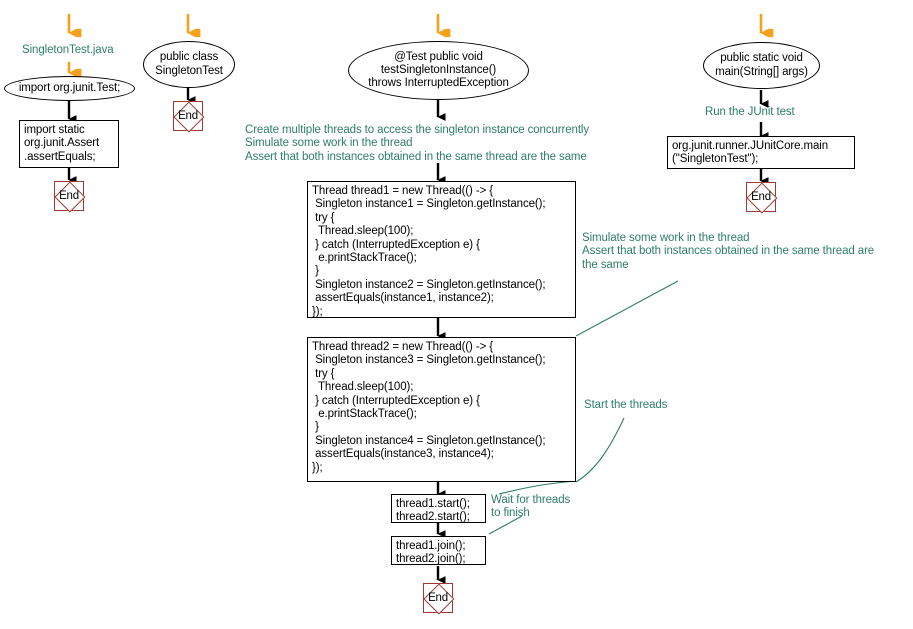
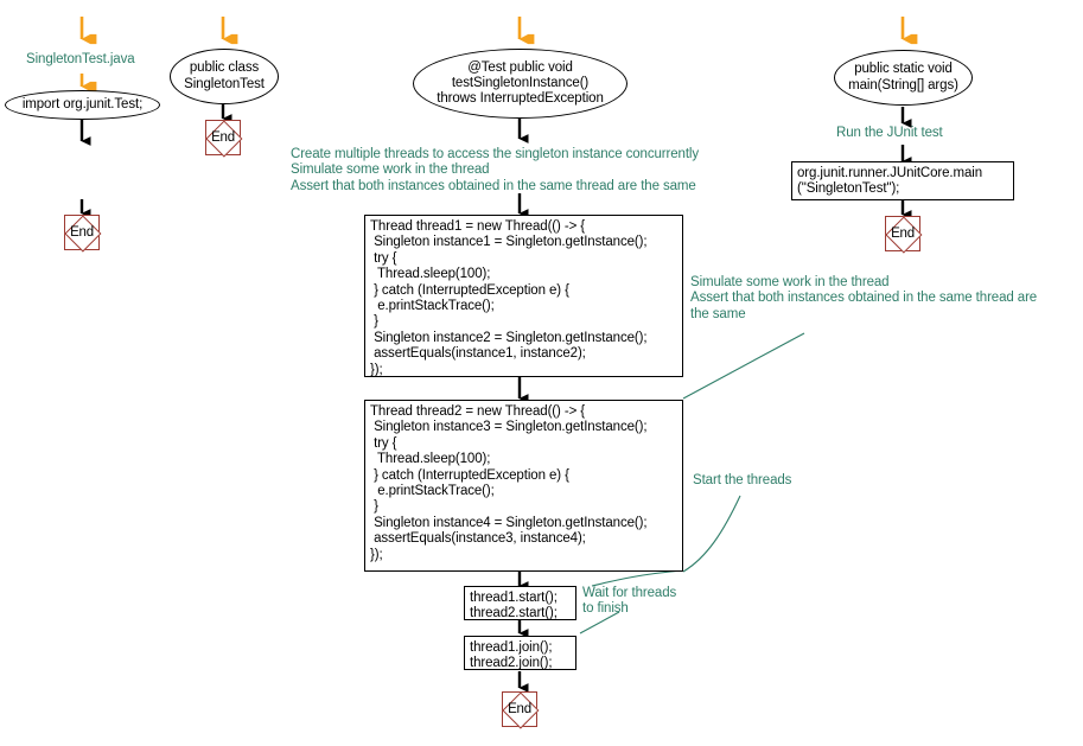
  SingletonTest.java
  import org.junit.Test;
- import static
- org.junit.Assert
- .assertEquals;
  End
  public class
  SingletonTest
  End
  @Test public void
  testSingletonInstance()
  throws InterruptedException
  Create multiple threads to access the singleton instance concurrently
  Simulate some work in the thread
  Assert that both instances obtained in the same thread are the same
  Thread thread1 = new Thread(() -> {
  Singleton instance1 = Singleton.getInstance();
  try {
  Thread.sleep(100);
  } catch (InterruptedException e) {
  e.printStackTrace();
  }
  Singleton instance2 = Singleton.getInstance();
  assertEquals(instance1, instance2);
  });
  Simulate some work in the thread
  Assert that both instances obtained in the same thread are
  the same
  Thread thread2 = new Thread(() -> {
  Singleton instance3 = Singleton.getInstance();
  try {
  Thread.sleep(100);
  } catch (InterruptedException e) {
  e.printStackTrace();
  }
  Singleton instance4 = Singleton.getInstance();
  assertEquals(instance3, instance4);
  });
  Start the threads
  thread1.start();
  thread2.start();
  Wait for threads
  to finish
  thread1.join();
  thread2.join();
  End
  public static void
  main(String[] args)
  Run the JUnit test
  org.junit.runner.JUnitCore.main
  ("SingletonTest");
  End
